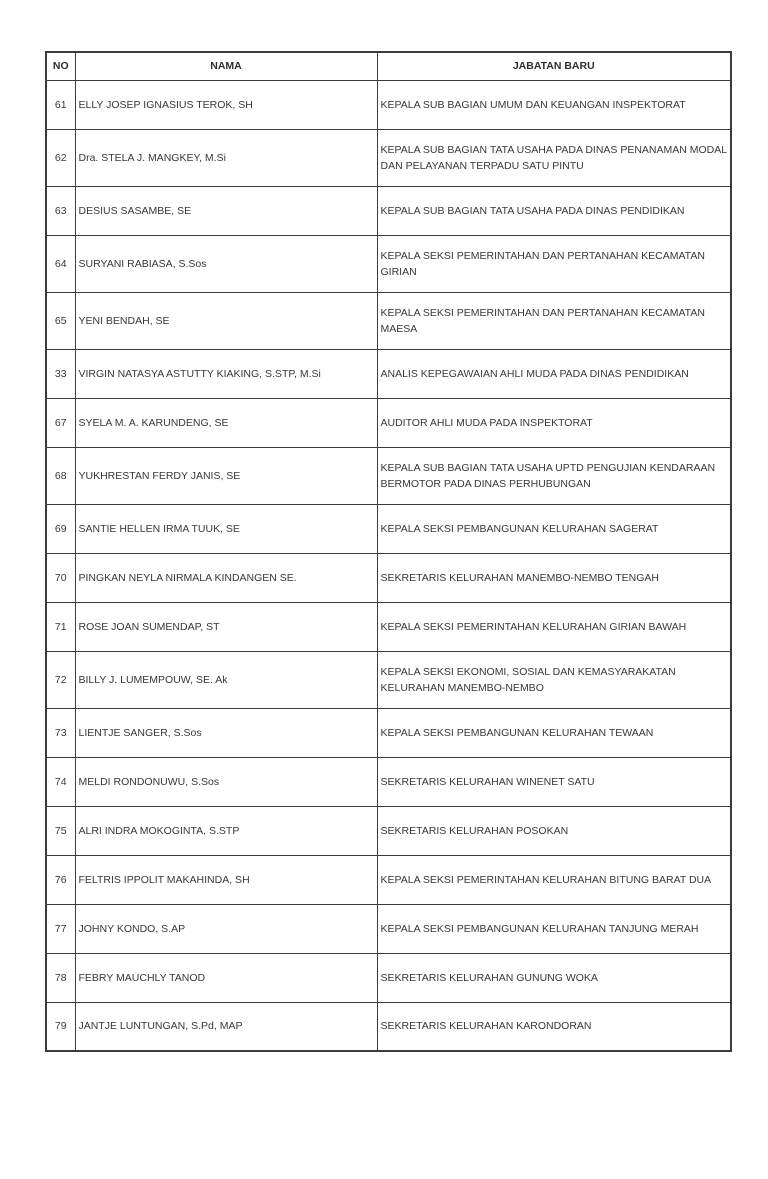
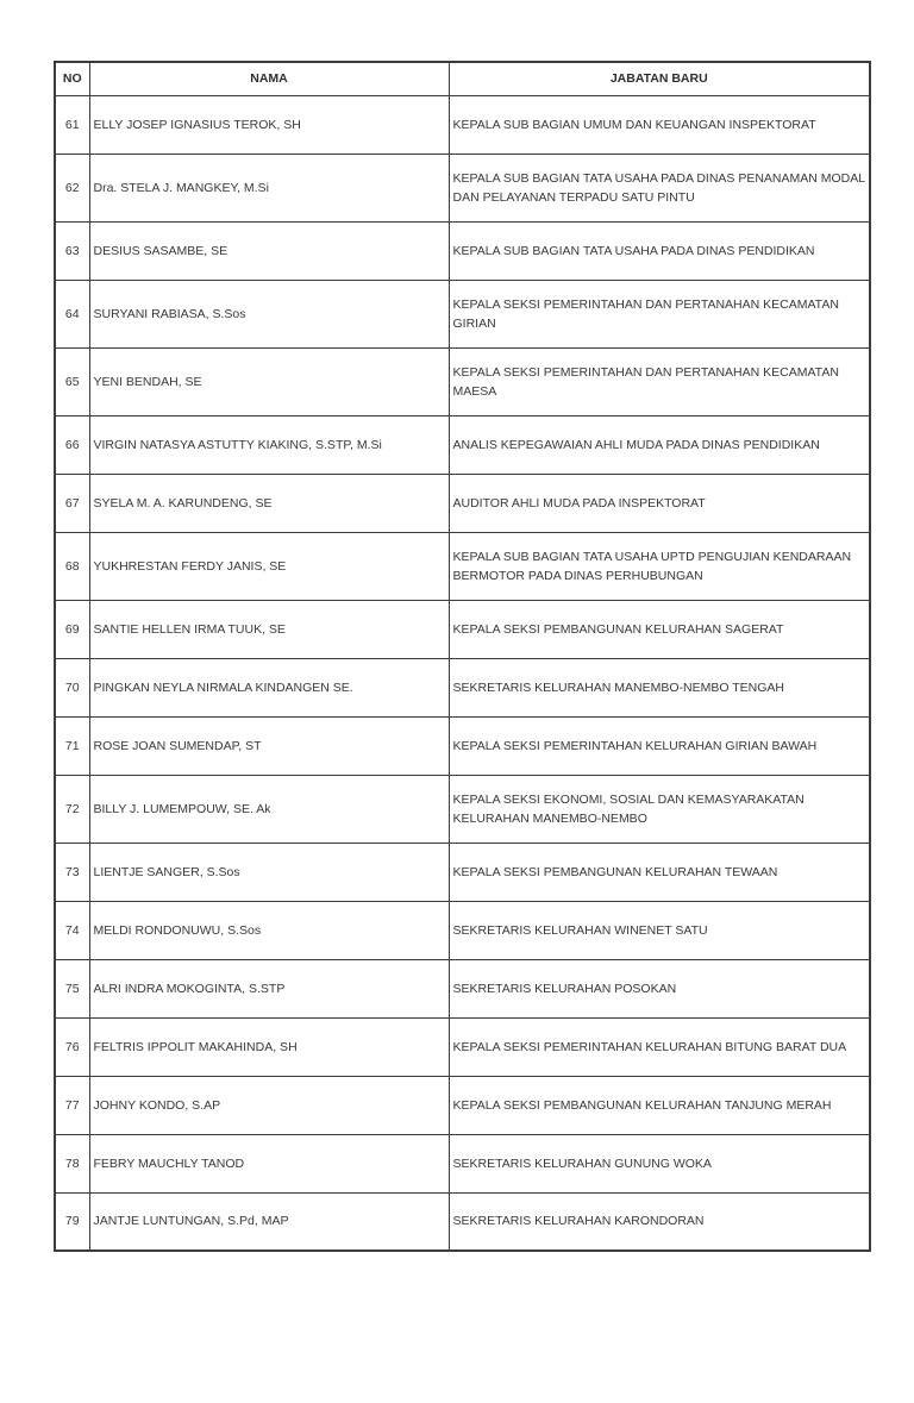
  NO	NAMA	JABATAN BARU
  61	ELLY JOSEP IGNASIUS TEROK, SH	KEPALA SUB BAGIAN UMUM DAN KEUANGAN INSPEKTORAT
  62	Dra. STELA J. MANGKEY, M.Si	KEPALA SUB BAGIAN TATA USAHA PADA DINAS PENANAMAN MODAL DAN PELAYANAN TERPADU SATU PINTU
  63	DESIUS SASAMBE, SE	KEPALA SUB BAGIAN TATA USAHA PADA DINAS PENDIDIKAN
  64	SURYANI RABIASA, S.Sos	KEPALA SEKSI PEMERINTAHAN DAN PERTANAHAN KECAMATAN GIRIAN
  65	YENI BENDAH, SE	KEPALA SEKSI PEMERINTAHAN DAN PERTANAHAN KECAMATAN MAESA
- 33	VIRGIN NATASYA ASTUTTY KIAKING, S.STP, M.Si	ANALIS KEPEGAWAIAN AHLI MUDA PADA DINAS PENDIDIKAN
+ 66	VIRGIN NATASYA ASTUTTY KIAKING, S.STP, M.Si	ANALIS KEPEGAWAIAN AHLI MUDA PADA DINAS PENDIDIKAN
  67	SYELA M. A. KARUNDENG, SE	AUDITOR AHLI MUDA PADA INSPEKTORAT
  68	YUKHRESTAN FERDY JANIS, SE	KEPALA SUB BAGIAN TATA USAHA UPTD PENGUJIAN KENDARAAN BERMOTOR PADA DINAS PERHUBUNGAN
  69	SANTIE HELLEN IRMA TUUK, SE	KEPALA SEKSI PEMBANGUNAN KELURAHAN SAGERAT
  70	PINGKAN NEYLA NIRMALA KINDANGEN SE.	SEKRETARIS KELURAHAN MANEMBO-NEMBO TENGAH
  71	ROSE JOAN SUMENDAP, ST	KEPALA SEKSI PEMERINTAHAN KELURAHAN GIRIAN BAWAH
  72	BILLY J. LUMEMPOUW, SE. Ak	KEPALA SEKSI EKONOMI, SOSIAL DAN KEMASYARAKATAN KELURAHAN MANEMBO-NEMBO
  73	LIENTJE SANGER, S.Sos	KEPALA SEKSI PEMBANGUNAN KELURAHAN TEWAAN
  74	MELDI RONDONUWU, S.Sos	SEKRETARIS KELURAHAN WINENET SATU
  75	ALRI INDRA MOKOGINTA, S.STP	SEKRETARIS KELURAHAN POSOKAN
  76	FELTRIS IPPOLIT MAKAHINDA, SH	KEPALA SEKSI PEMERINTAHAN KELURAHAN BITUNG BARAT DUA
  77	JOHNY KONDO, S.AP	KEPALA SEKSI PEMBANGUNAN KELURAHAN TANJUNG MERAH
  78	FEBRY MAUCHLY TANOD	SEKRETARIS KELURAHAN GUNUNG WOKA
  79	JANTJE LUNTUNGAN, S.Pd, MAP	SEKRETARIS KELURAHAN KARONDORAN
